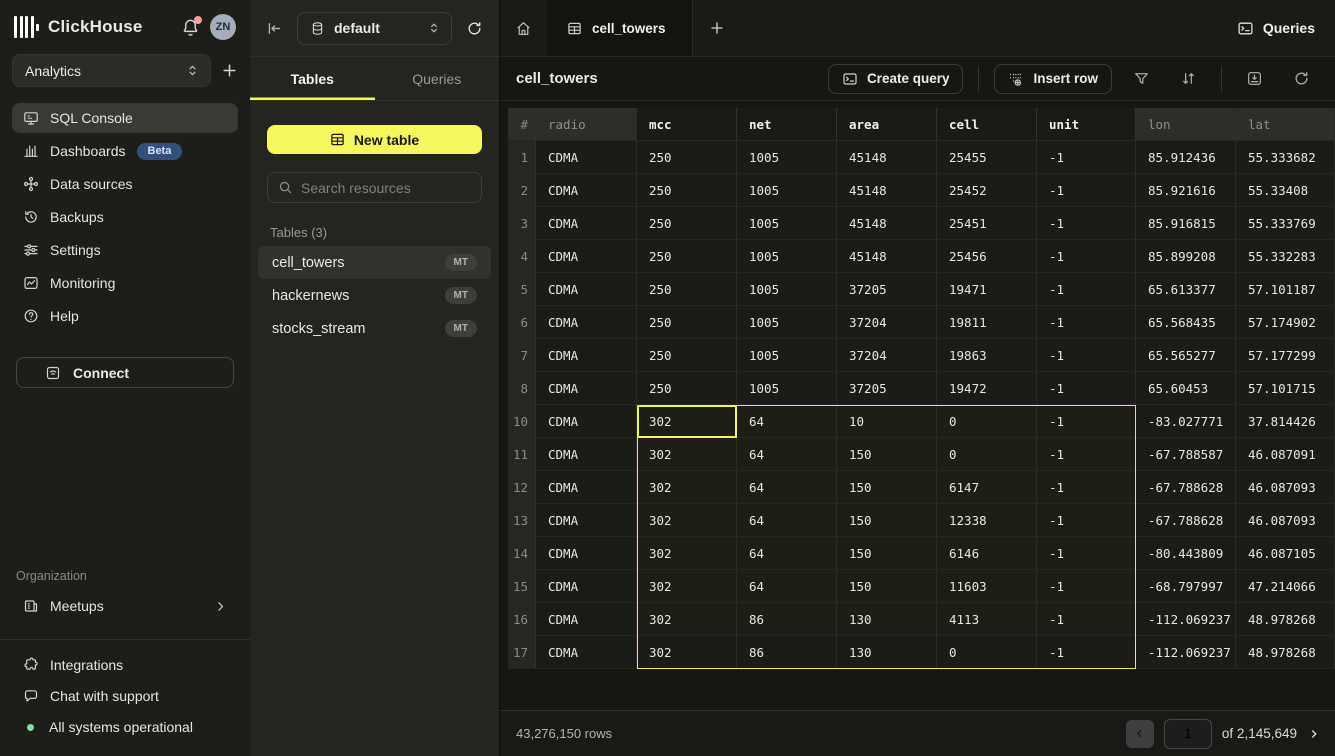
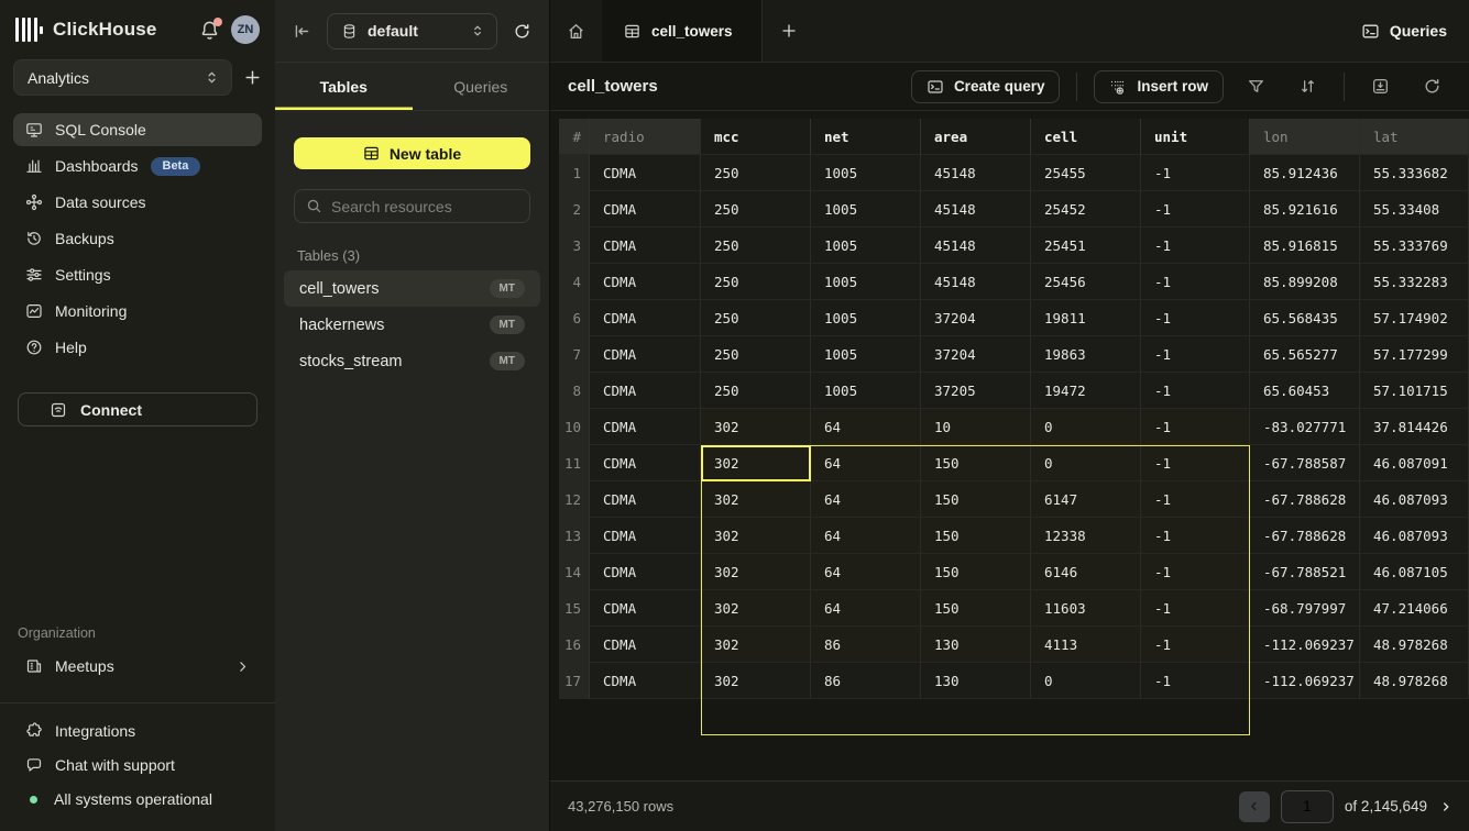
  ClickHouse
  ZN
  Analytics
  SQL Console
  Dashboards
  Beta
  Data sources
  Backups
  Settings
  Monitoring
  Help
  Connect
  Organization
  Meetups
  Integrations
  Chat with support
  All systems operational
  default
  Tables
  Queries
  New table
  Search resources
  Tables (3)
  cell_towers
  MT
  hackernews
  MT
  stocks_stream
  MT
  cell_towers
  Queries
  cell_towers
  Create query
  Insert row
  #	radio	mcc	net	area	cell	unit	lon	lat
  1	CDMA	250	1005	45148	25455	-1	85.912436	55.333682
  2	CDMA	250	1005	45148	25452	-1	85.921616	55.33408
  3	CDMA	250	1005	45148	25451	-1	85.916815	55.333769
  4	CDMA	250	1005	45148	25456	-1	85.899208	55.332283
- 5	CDMA	250	1005	37205	19471	-1	65.613377	57.101187
  6	CDMA	250	1005	37204	19811	-1	65.568435	57.174902
  7	CDMA	250	1005	37204	19863	-1	65.565277	57.177299
  8	CDMA	250	1005	37205	19472	-1	65.60453	57.101715
  10	CDMA	302	64	10	0	-1	-83.027771	37.814426
  11	CDMA	302	64	150	0	-1	-67.788587	46.087091
  12	CDMA	302	64	150	6147	-1	-67.788628	46.087093
  13	CDMA	302	64	150	12338	-1	-67.788628	46.087093
- 14	CDMA	302	64	150	6146	-1	-80.443809	46.087105
+ 14	CDMA	302	64	150	6146	-1	-67.788521	46.087105
  15	CDMA	302	64	150	11603	-1	-68.797997	47.214066
  16	CDMA	302	86	130	4113	-1	-112.069237	48.978268
  17	CDMA	302	86	130	0	-1	-112.069237	48.978268
  43,276,150 rows
  1
  of 2,145,649
